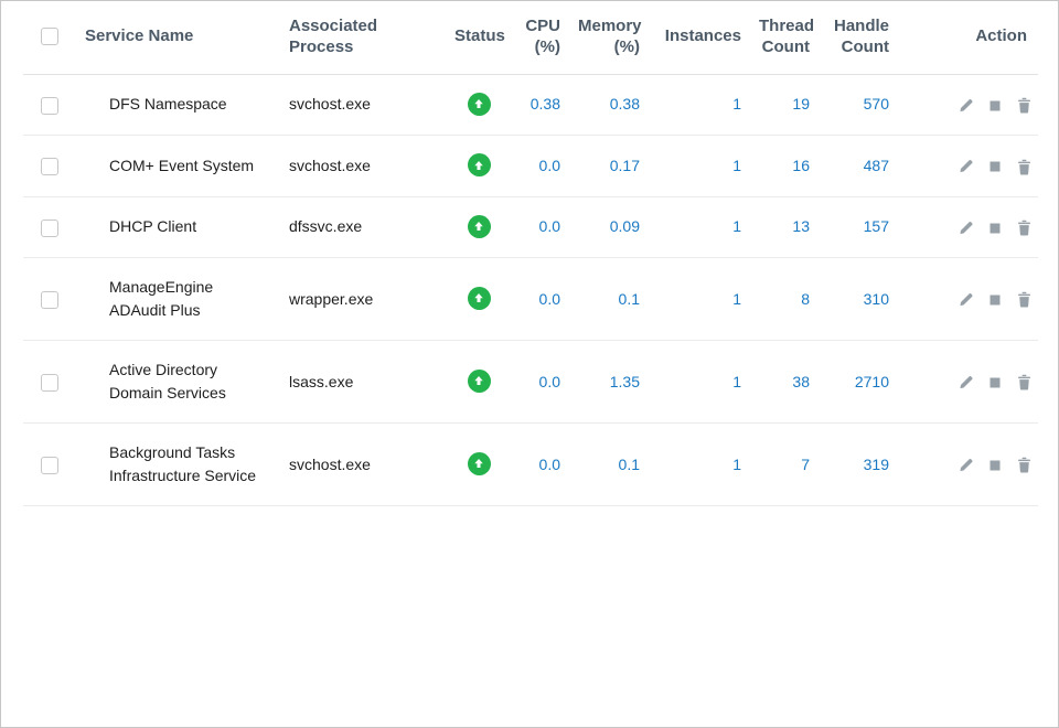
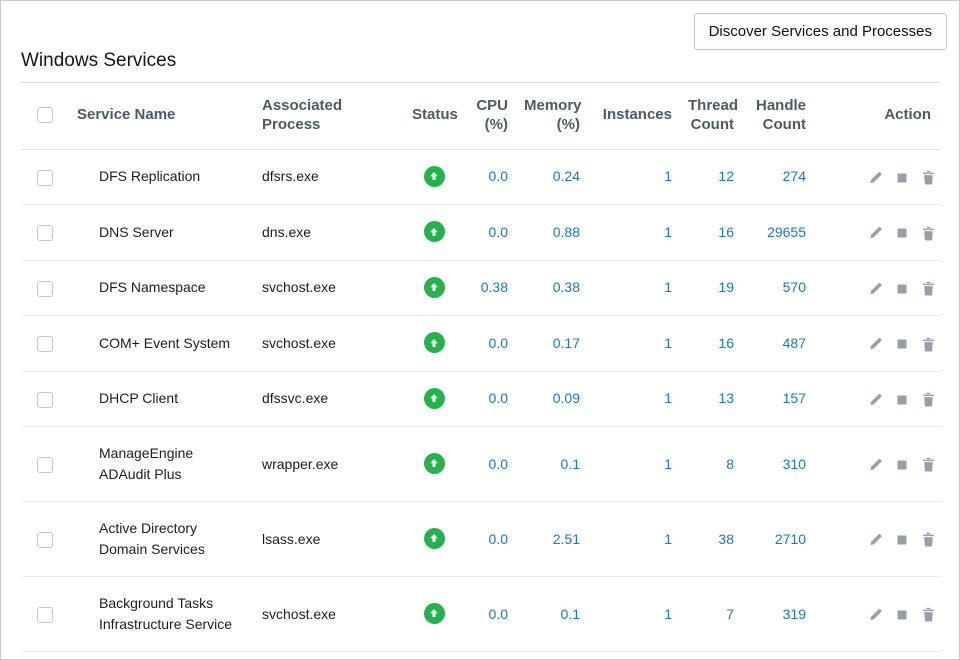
+ Discover Services and Processes
+ Windows Services
  	Service Name	Associated Process	Status	CPU (%)	Memory (%)	Instances	Thread Count	Handle Count	Action
+ 	DFS Replication	dfsrs.exe		0.0	0.24	1	12	274
+ 	DNS Server	dns.exe		0.0	0.88	1	16	29655
  	DFS Namespace	svchost.exe		0.38	0.38	1	19	570
  	COM+ Event System	svchost.exe		0.0	0.17	1	16	487
  	DHCP Client	dfssvc.exe		0.0	0.09	1	13	157
  	ManageEngine ADAudit Plus	wrapper.exe		0.0	0.1	1	8	310
- 	Active Directory Domain Services	lsass.exe		0.0	1.35	1	38	2710
+ 	Active Directory Domain Services	lsass.exe		0.0	2.51	1	38	2710
  	Background Tasks Infrastructure Service	svchost.exe		0.0	0.1	1	7	319
